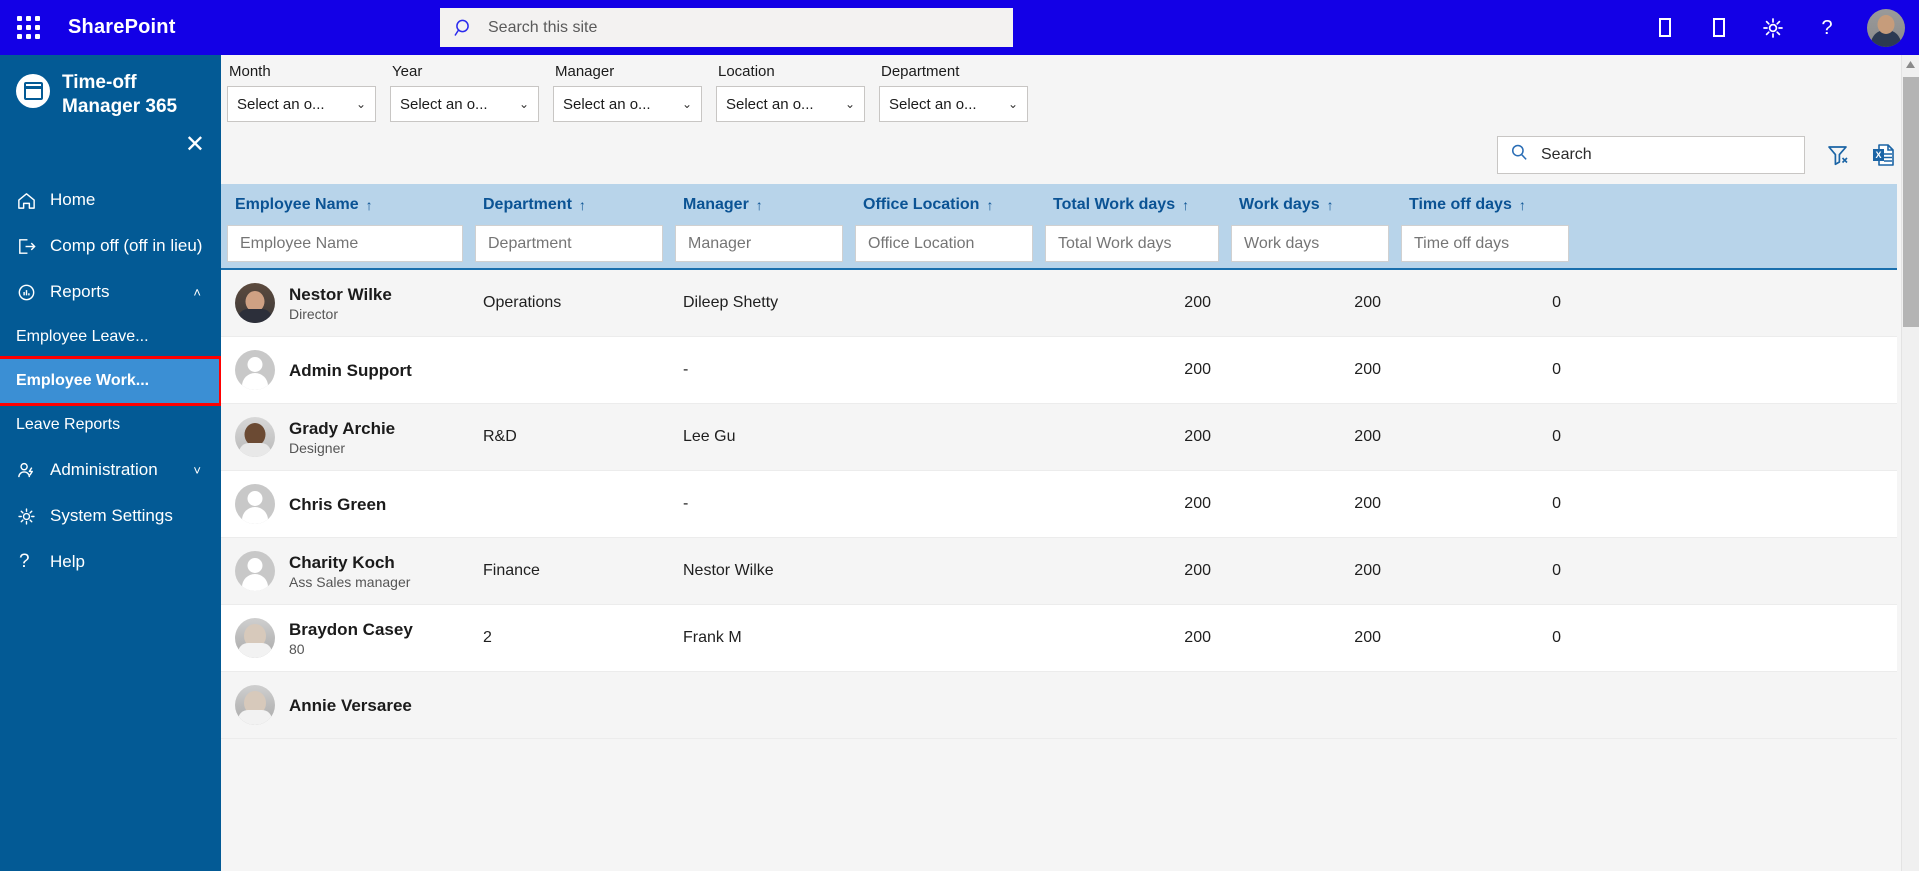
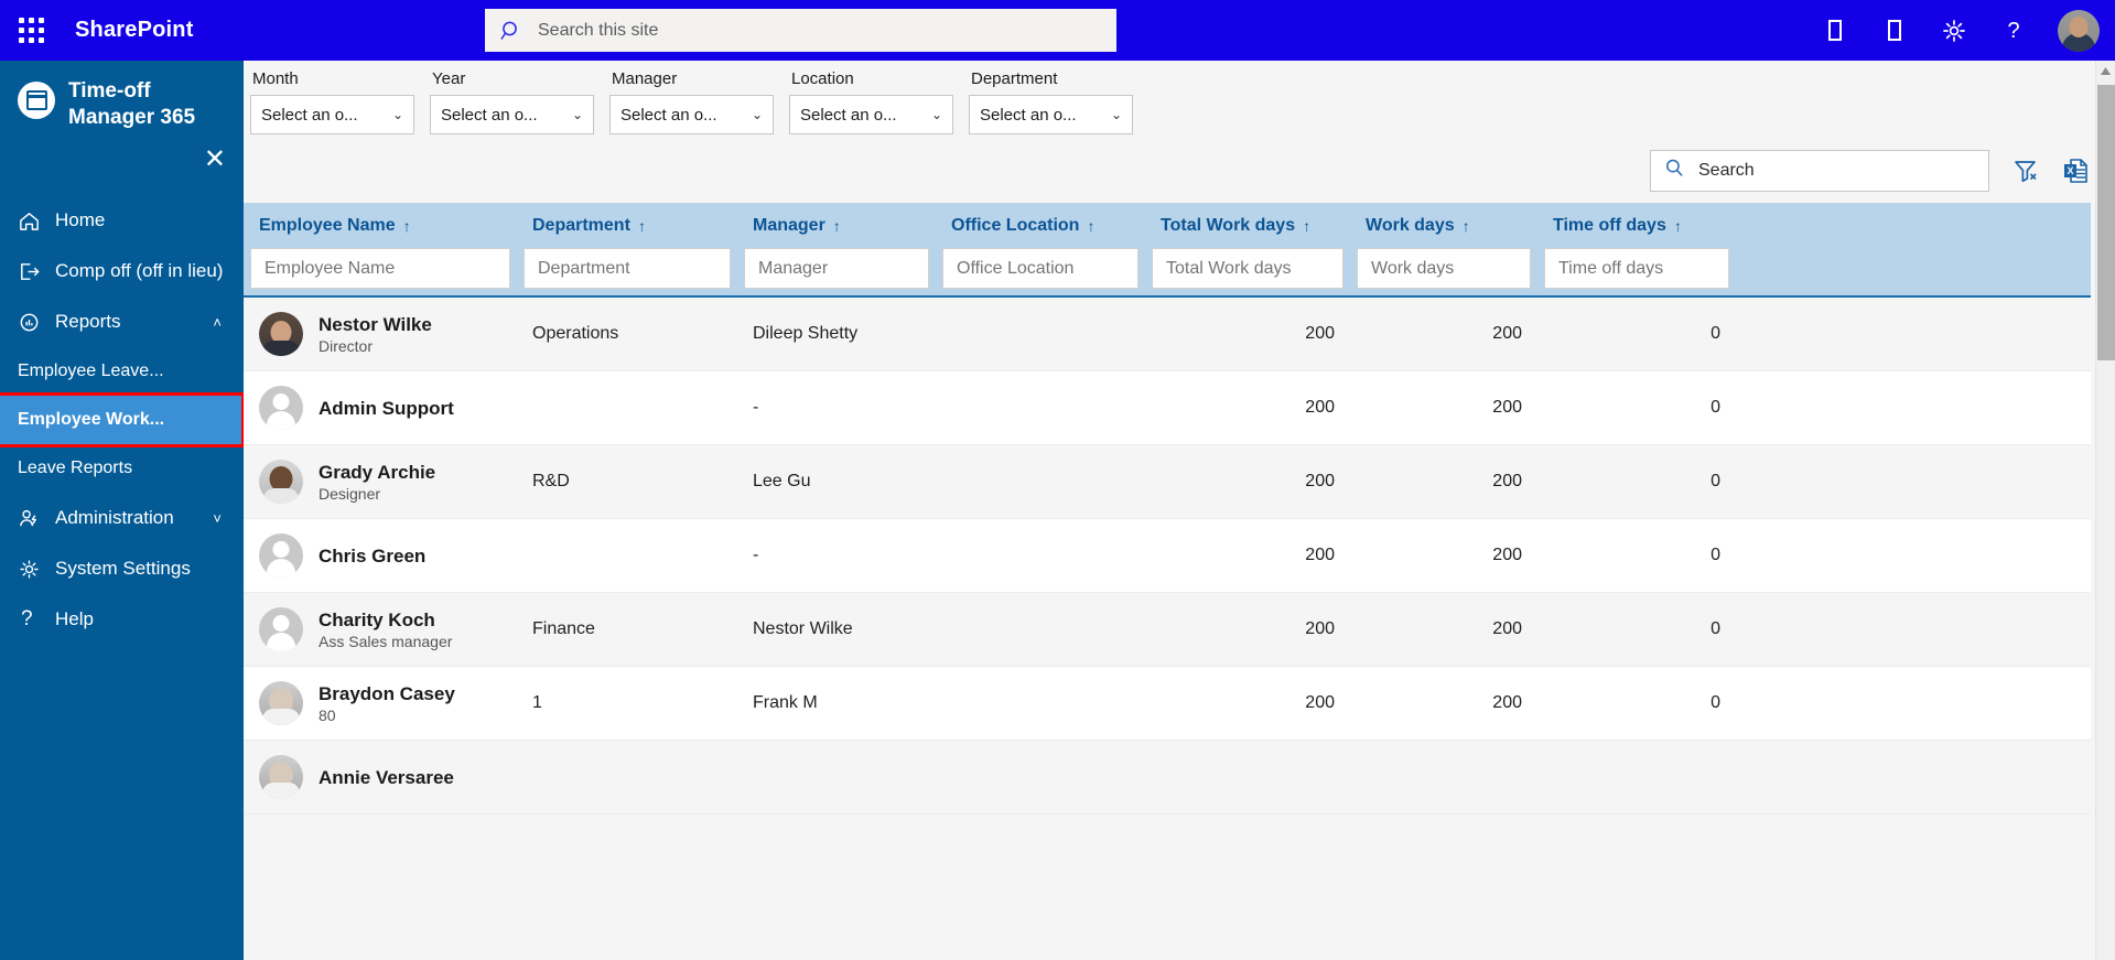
  SharePoint
  Search this site
  ?
  Time-off
  Manager 365
  ✕
  Home
  Comp off (off in lieu)
  Reports
  ˄
  Employee Leave...
  Employee Work...
  Leave Reports
  Administration
  ˅
  System Settings
  ?
  Help
  Month
  Select an o...
  ⌄
  Year
  Select an o...
  ⌄
  Manager
  Select an o...
  ⌄
  Location
  Select an o...
  ⌄
  Department
  Select an o...
  ⌄
  Search
  X
  Employee Name
  ↑
  Department
  ↑
  Manager
  ↑
  Office Location
  ↑
  Total Work days
  ↑
  Work days
  ↑
  Time off days
  ↑
  Employee Name
  Department
  Manager
  Office Location
  Total Work days
  Work days
  Time off days
  Nestor Wilke
  Director
  Operations
  Dileep Shetty
  200
  200
  0
  Admin Support
  -
  200
  200
  0
  Grady Archie
  Designer
  R&D
  Lee Gu
  200
  200
  0
  Chris Green
  -
  200
  200
  0
  Charity Koch
  Ass Sales manager
  Finance
  Nestor Wilke
  200
  200
  0
  Braydon Casey
  80
- 2
+ 1
  Frank M
  200
  200
  0
  Annie Versaree
